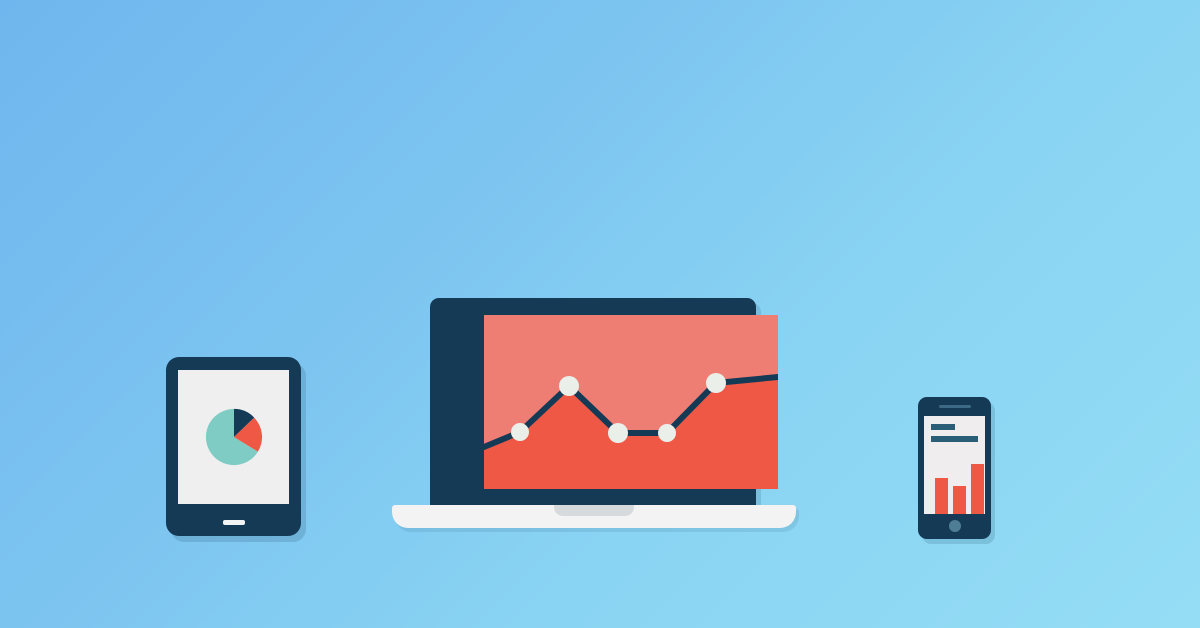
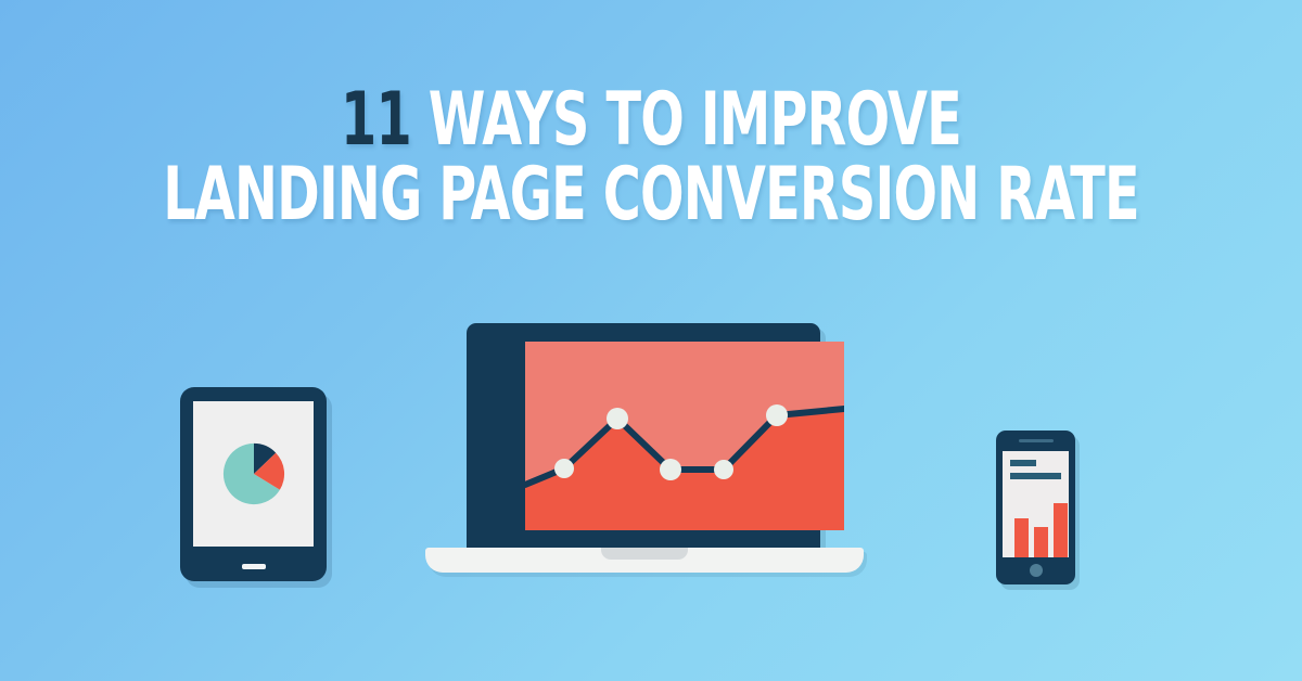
+ 11 WAYS TO IMPROVE
+ LANDING PAGE CONVERSION RATE
